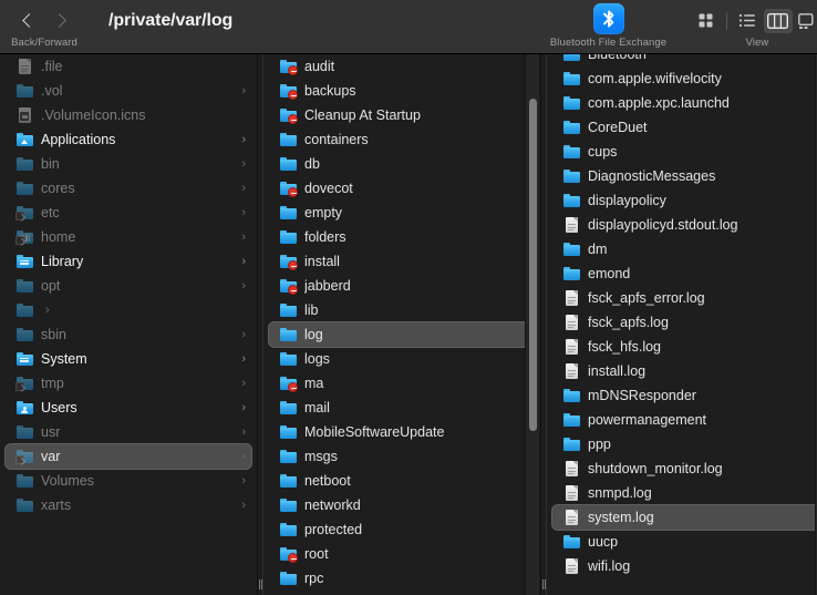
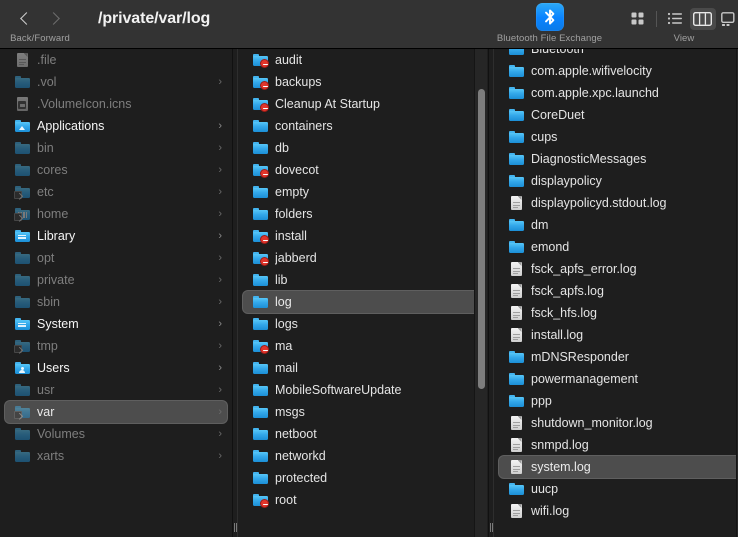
  Back/Forward
  /private/var/log
  Bluetooth File Exchange
  View
  .file
  .vol
  ›
  .VolumeIcon.icns
  Applications
  ›
  bin
  ›
  cores
  ›
  etc
  ›
  home
  ›
  Library
  ›
  opt
  ›
+ private
  ›
  sbin
  ›
  System
  ›
  tmp
  ›
  Users
  ›
  usr
  ›
  var
  Volumes
  ›
  xarts
  ›
  audit
  backups
  Cleanup At Startup
  containers
  db
  dovecot
  empty
  folders
  install
  jabberd
  lib
  log
  logs
  ma
  mail
  MobileSoftwareUpdate
  msgs
  netboot
  networkd
  protected
  root
- rpc
  Bluetooth
  com.apple.wifivelocity
  com.apple.xpc.launchd
  CoreDuet
  cups
  DiagnosticMessages
  displaypolicy
  displaypolicyd.stdout.log
  dm
  emond
  fsck_apfs_error.log
  fsck_apfs.log
  fsck_hfs.log
  install.log
  mDNSResponder
  powermanagement
  ppp
  shutdown_monitor.log
  snmpd.log
  system.log
  uucp
  wifi.log
